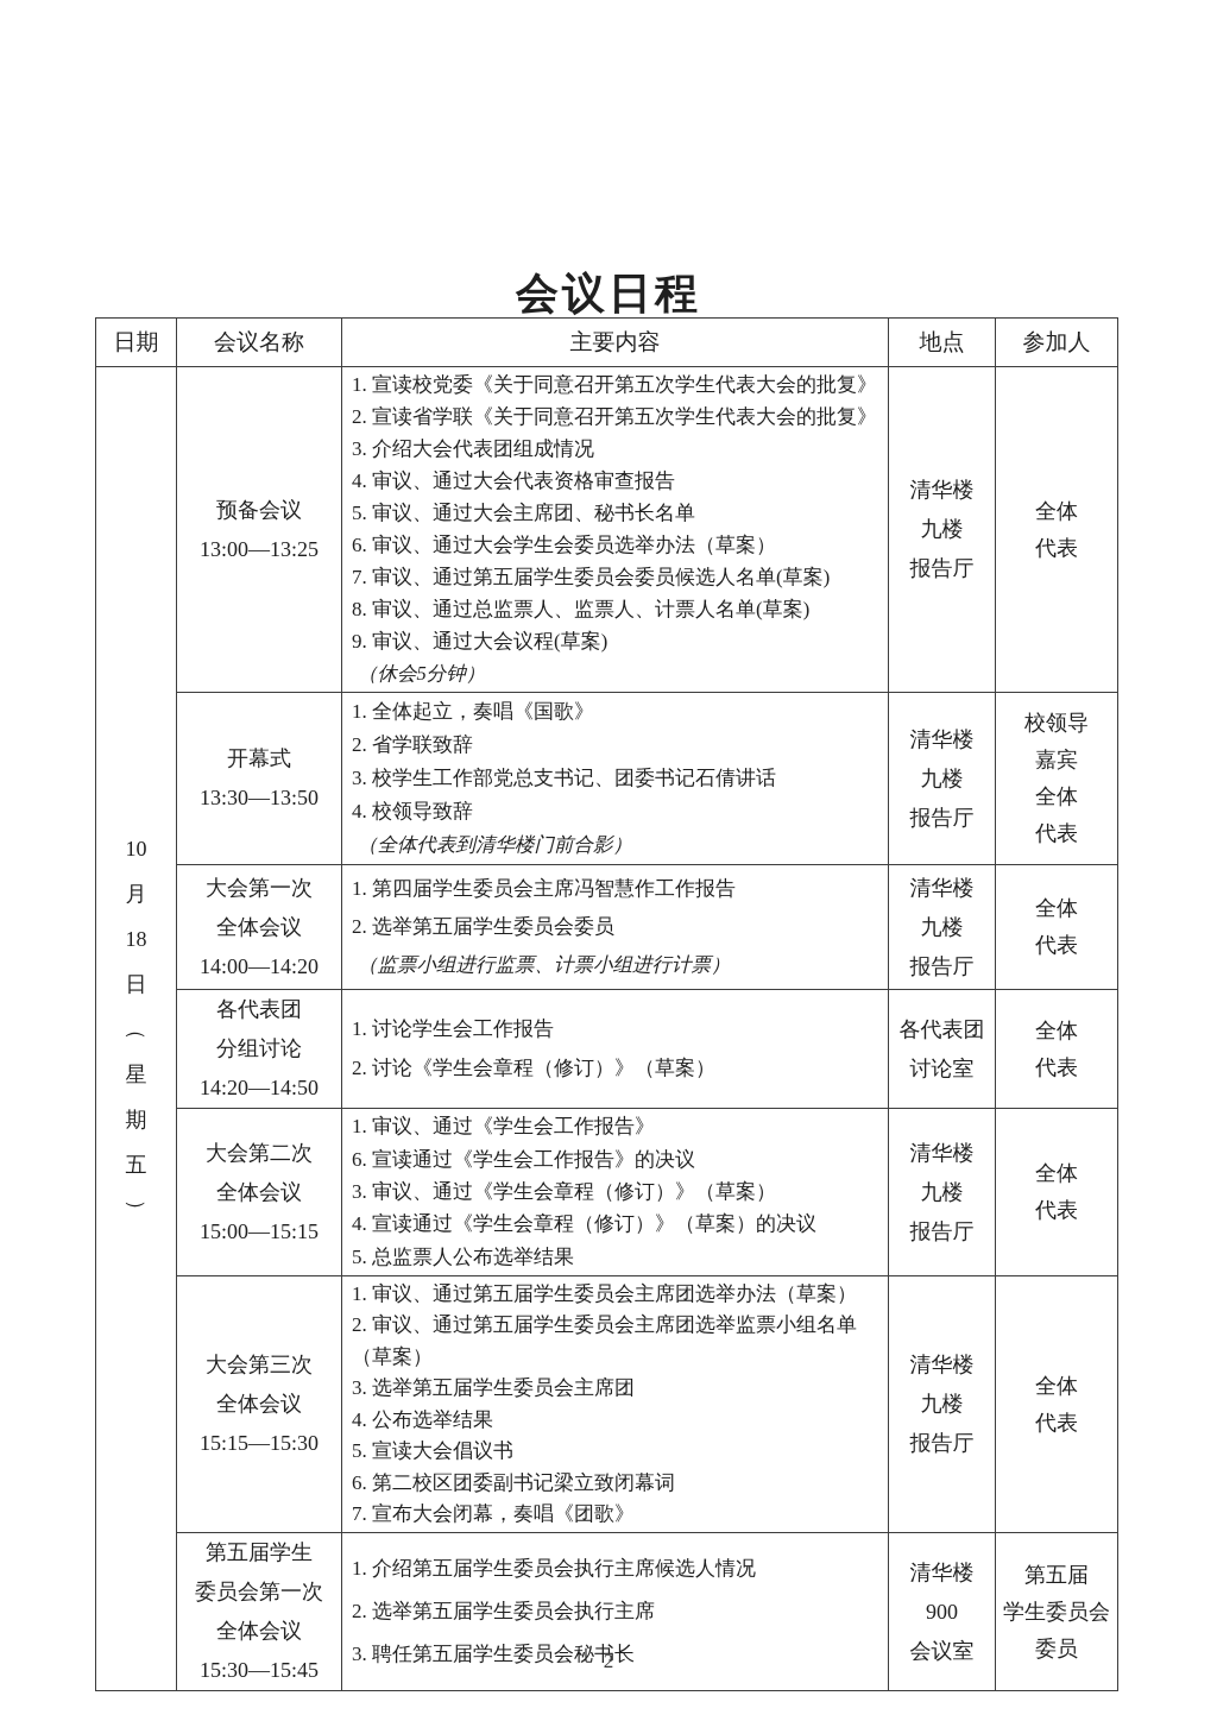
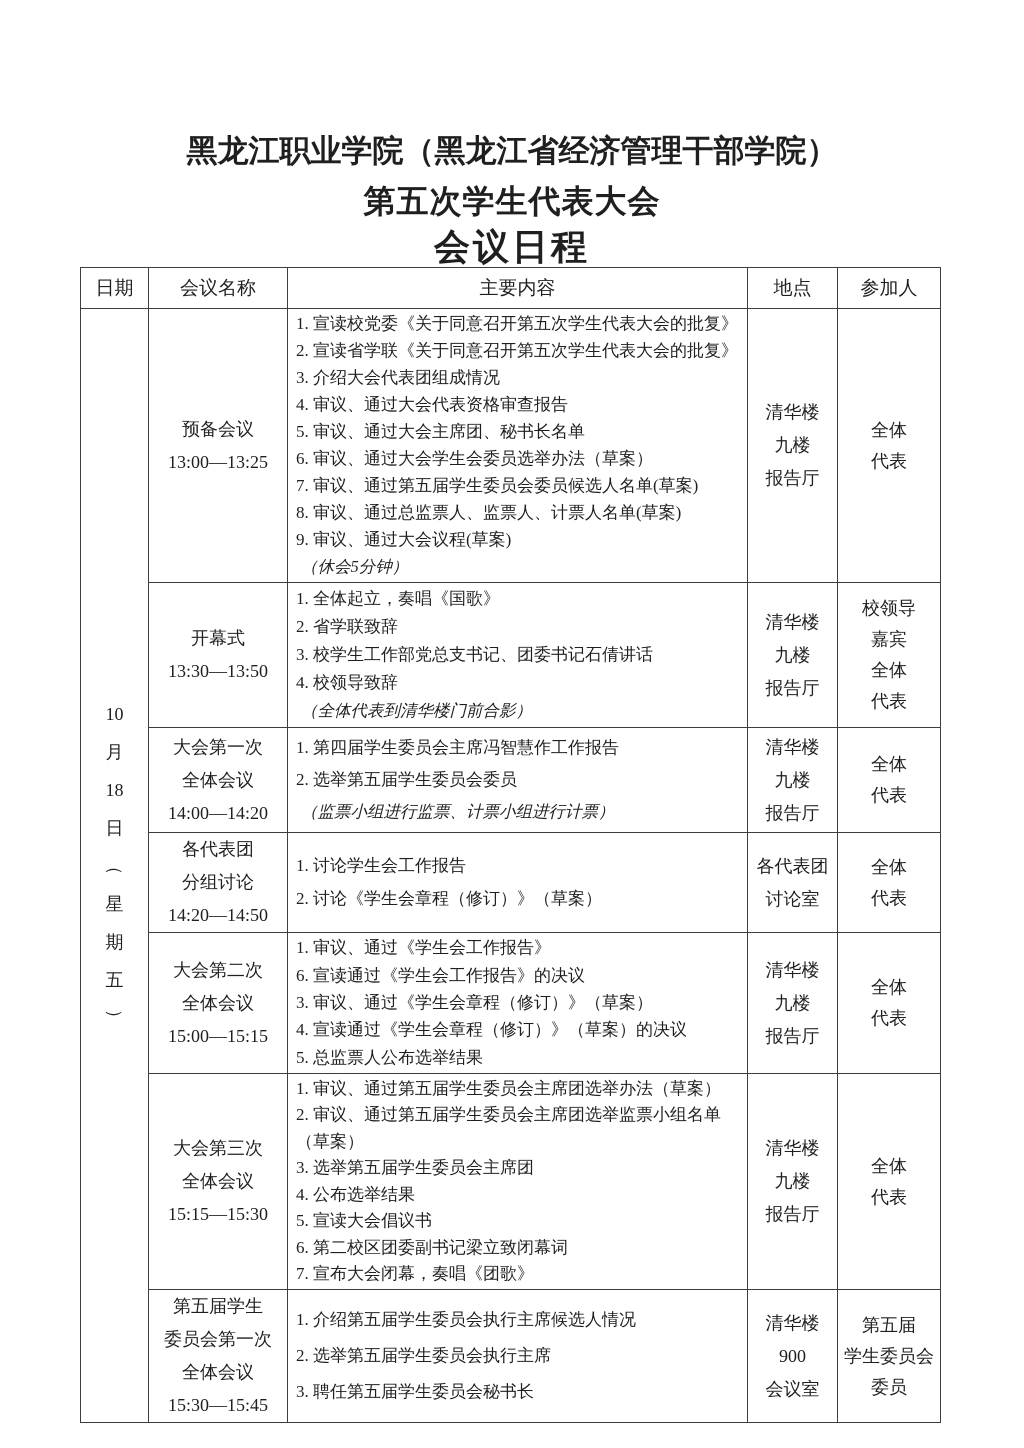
+ 黑龙江职业学院（黑龙江省经济管理干部学院）
+ 第五次学生代表大会
  会议日程
  日期	会议名称	主要内容	地点	参加人
  开幕式13:30—13:50	1. 全体起立，奏唱《国歌》2. 省学联致辞3. 校学生工作部党总支书记、团委书记石倩讲话4. 校领导致辞（全体代表到清华楼门前合影）	清华楼九楼报告厅	校领导嘉宾全体代表
  大会第一次全体会议14:00—14:20	1. 第四届学生委员会主席冯智慧作工作报告2. 选举第五届学生委员会委员（监票小组进行监票、计票小组进行计票）	清华楼九楼报告厅	全体代表
  各代表团分组讨论14:20—14:50	1. 讨论学生会工作报告2. 讨论《学生会章程（修订）》（草案）	各代表团讨论室	全体代表
  大会第二次全体会议15:00—15:15	1. 审议、通过《学生会工作报告》6. 宣读通过《学生会工作报告》的决议3. 审议、通过《学生会章程（修订）》（草案）4. 宣读通过《学生会章程（修订）》（草案）的决议5. 总监票人公布选举结果	清华楼九楼报告厅	全体代表
  大会第三次全体会议15:15—15:30	1. 审议、通过第五届学生委员会主席团选举办法（草案）2. 审议、通过第五届学生委员会主席团选举监票小组名单（草案）3. 选举第五届学生委员会主席团4. 公布选举结果5. 宣读大会倡议书6. 第二校区团委副书记梁立致闭幕词7. 宣布大会闭幕，奏唱《团歌》	清华楼九楼报告厅	全体代表
  第五届学生委员会第一次全体会议15:30—15:45	1. 介绍第五届学生委员会执行主席候选人情况2. 选举第五届学生委员会执行主席3. 聘任第五届学生委员会秘书长	清华楼900会议室	第五届学生委员会委员
- 2
